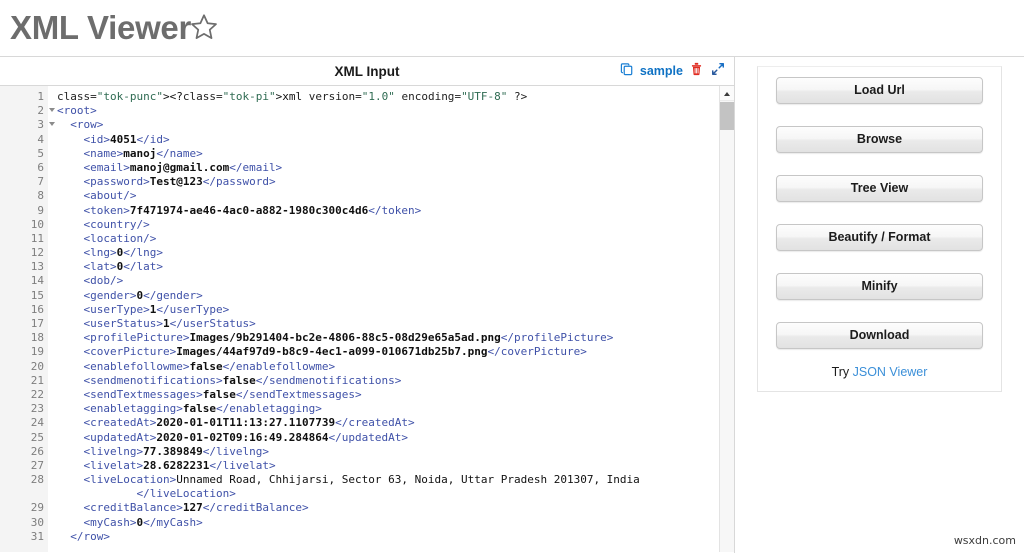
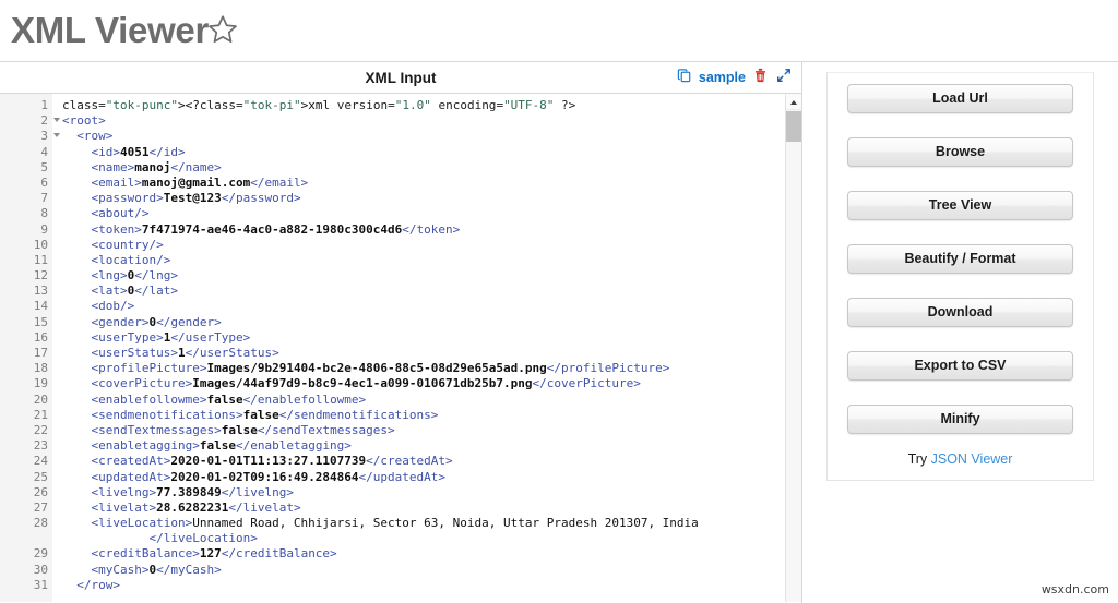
  XML Viewer
  XML Input
  sample
  1
  2
  3
  4
  5
  6
  7
  8
  9
  10
  11
  12
  13
  14
  15
  16
  17
  18
  19
  20
  21
  22
  23
  24
  25
  26
  27
  28
  29
  30
  31
  class="tok-punc"><?class="tok-pi">xml version="1.0" encoding="UTF-8" ?>
  <root>
  <row>
  <id>4051</id>
  <name>manoj</name>
  <email>manoj@gmail.com</email>
  <password>Test@123</password>
  <about/>
  <token>7f471974-ae46-4ac0-a882-1980c300c4d6</token>
  <country/>
  <location/>
  <lng>0</lng>
  <lat>0</lat>
  <dob/>
  <gender>0</gender>
  <userType>1</userType>
  <userStatus>1</userStatus>
  <profilePicture>Images/9b291404-bc2e-4806-88c5-08d29e65a5ad.png</profilePicture>
  <coverPicture>Images/44af97d9-b8c9-4ec1-a099-010671db25b7.png</coverPicture>
  <enablefollowme>false</enablefollowme>
  <sendmenotifications>false</sendmenotifications>
  <sendTextmessages>false</sendTextmessages>
  <enabletagging>false</enabletagging>
  <createdAt>2020-01-01T11:13:27.1107739</createdAt>
  <updatedAt>2020-01-02T09:16:49.284864</updatedAt>
  <livelng>77.389849</livelng>
  <livelat>28.6282231</livelat>
  <liveLocation>Unnamed Road, Chhijarsi, Sector 63, Noida, Uttar Pradesh 201307, India
  </liveLocation>
  <creditBalance>127</creditBalance>
  <myCash>0</myCash>
  </row>
  Load Url
  Browse
  Tree View
  Beautify / Format
- Minify
+ Download
+ Export to CSV
- Download
+ Minify
  Try JSON Viewer
  wsxdn.com
